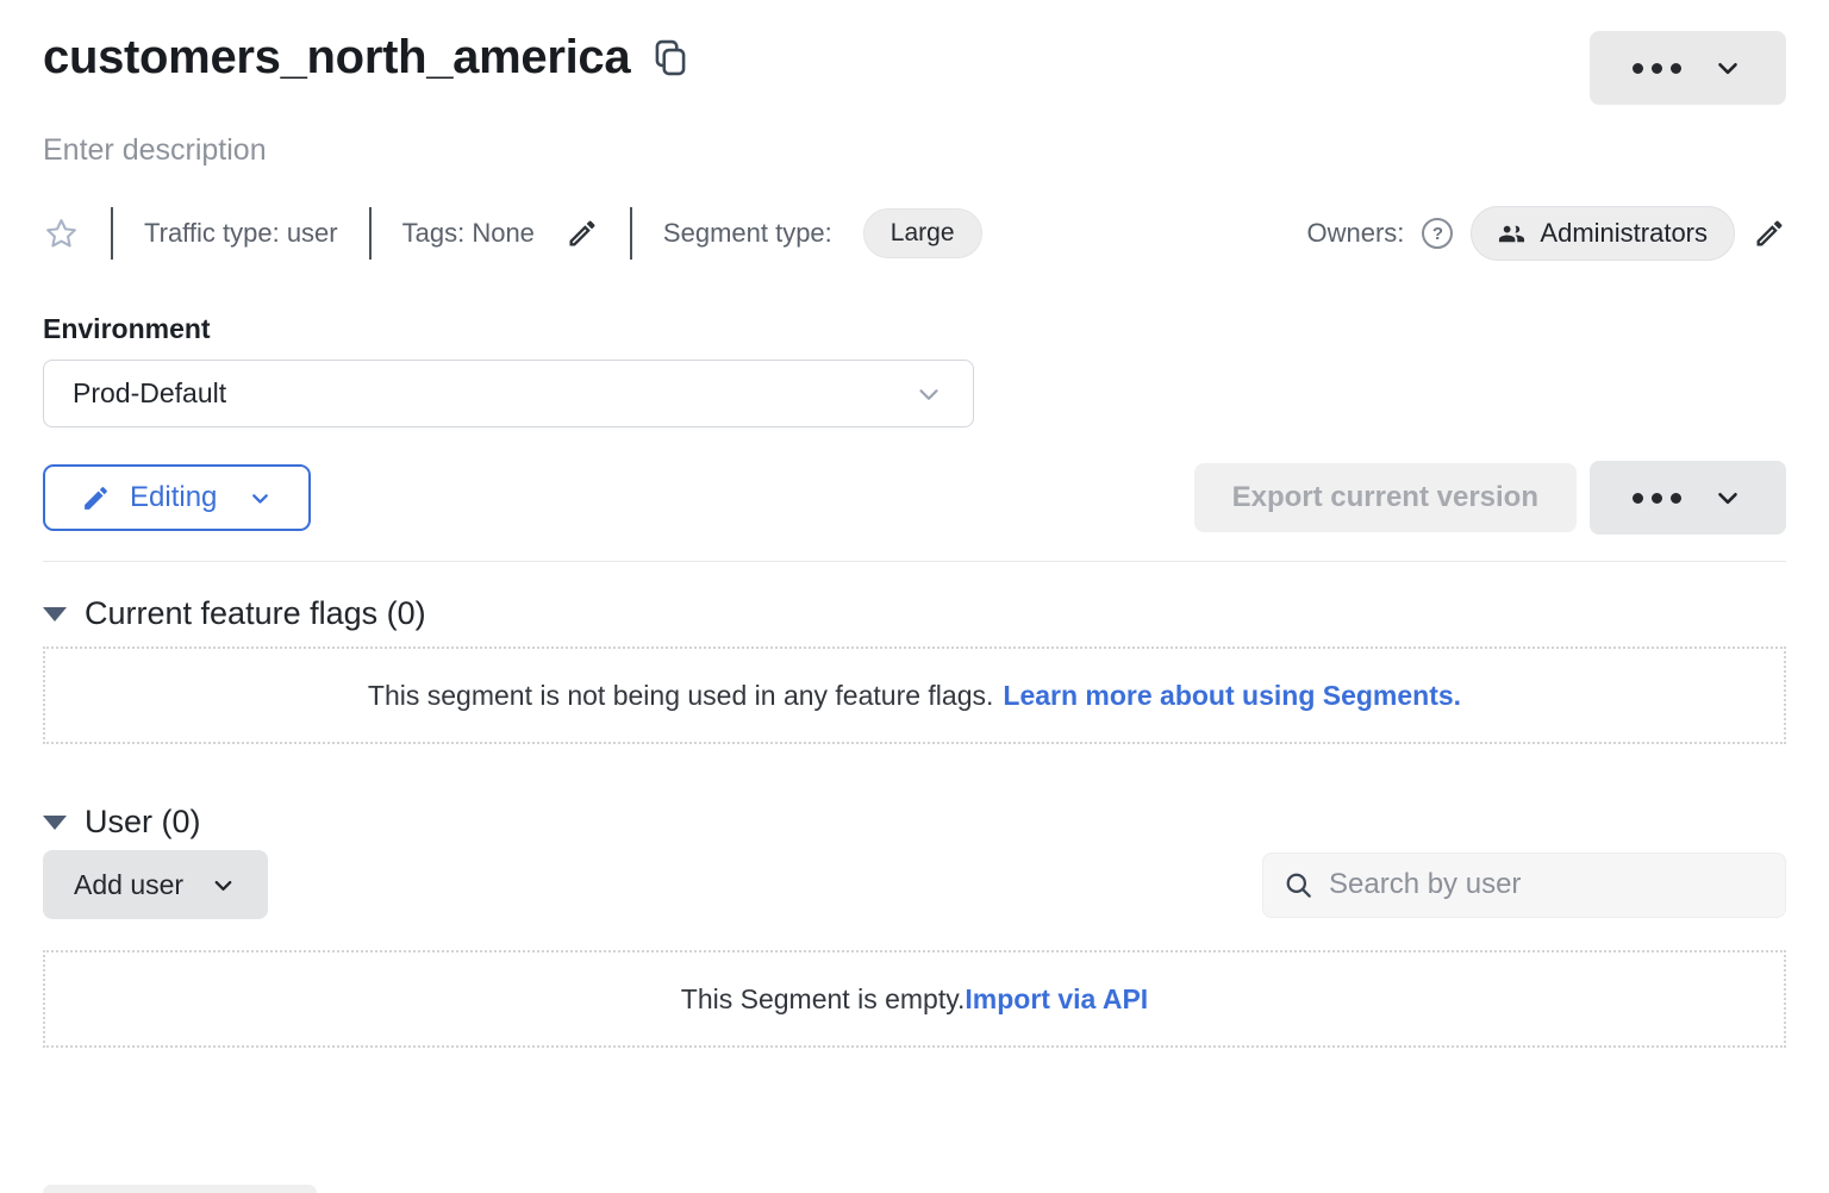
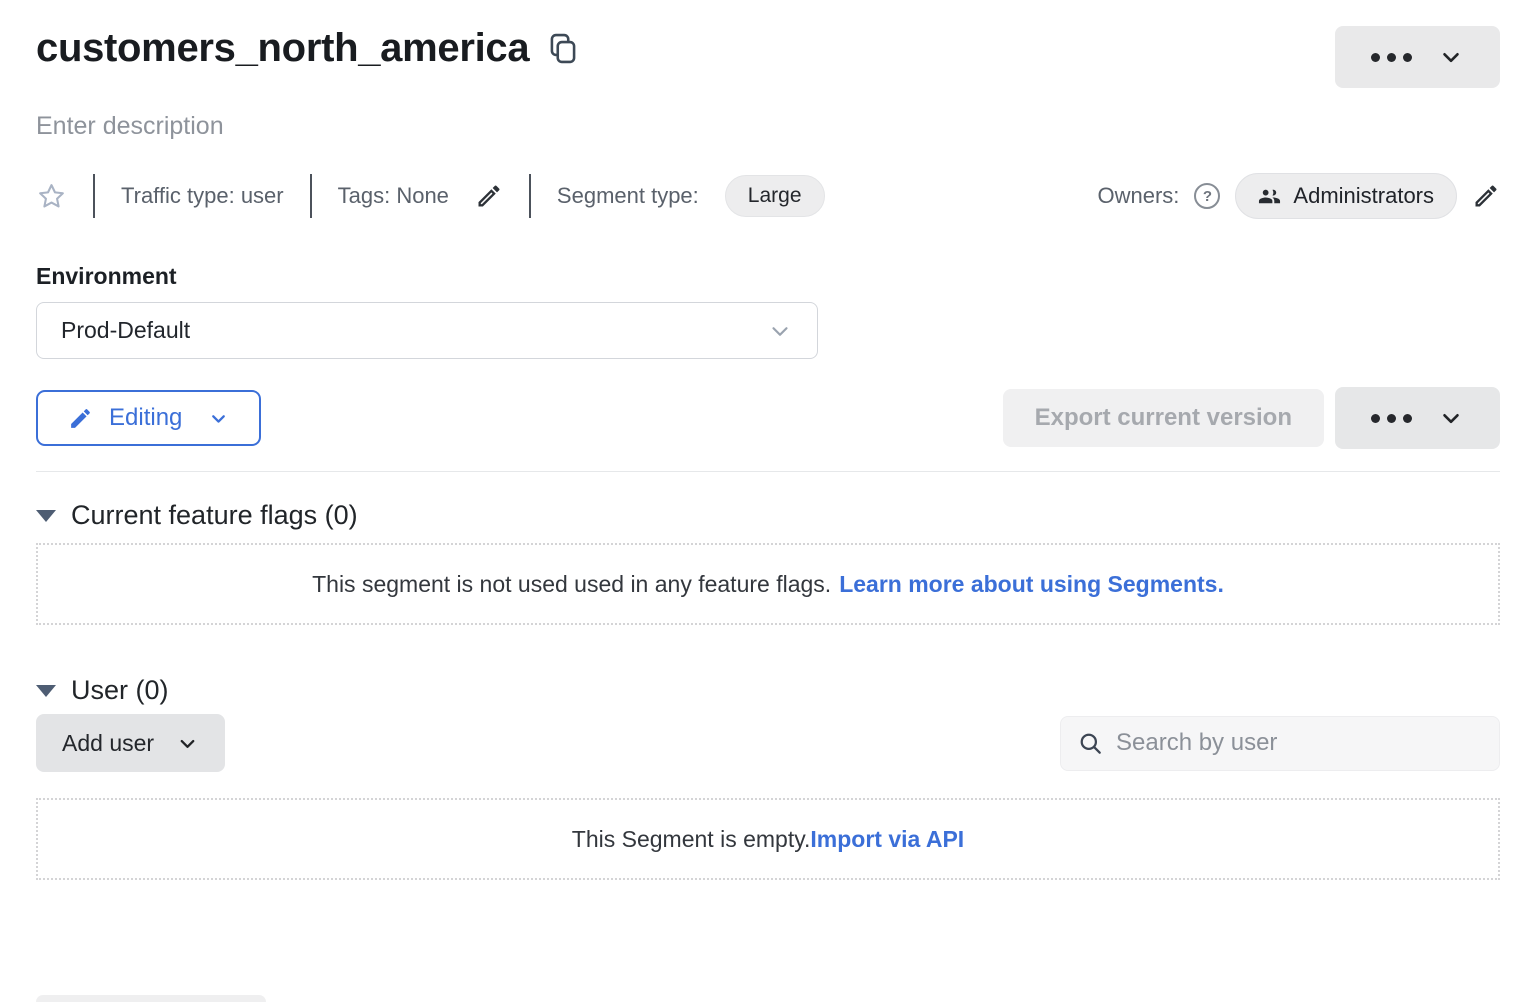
  customers_north_america
  Enter description
  Traffic type: user
  Tags: None
  Segment type:
  Large
  Owners:
  ?
  Administrators
  Environment
  Prod-Default
  Editing
  Export current version
  Current feature flags (0)
- This segment is not being used in any feature flags.
+ This segment is not used used in any feature flags.
  Learn more about using Segments.
  User (0)
  Add user
  Search by user
  This Segment is empty.
  Import via API
